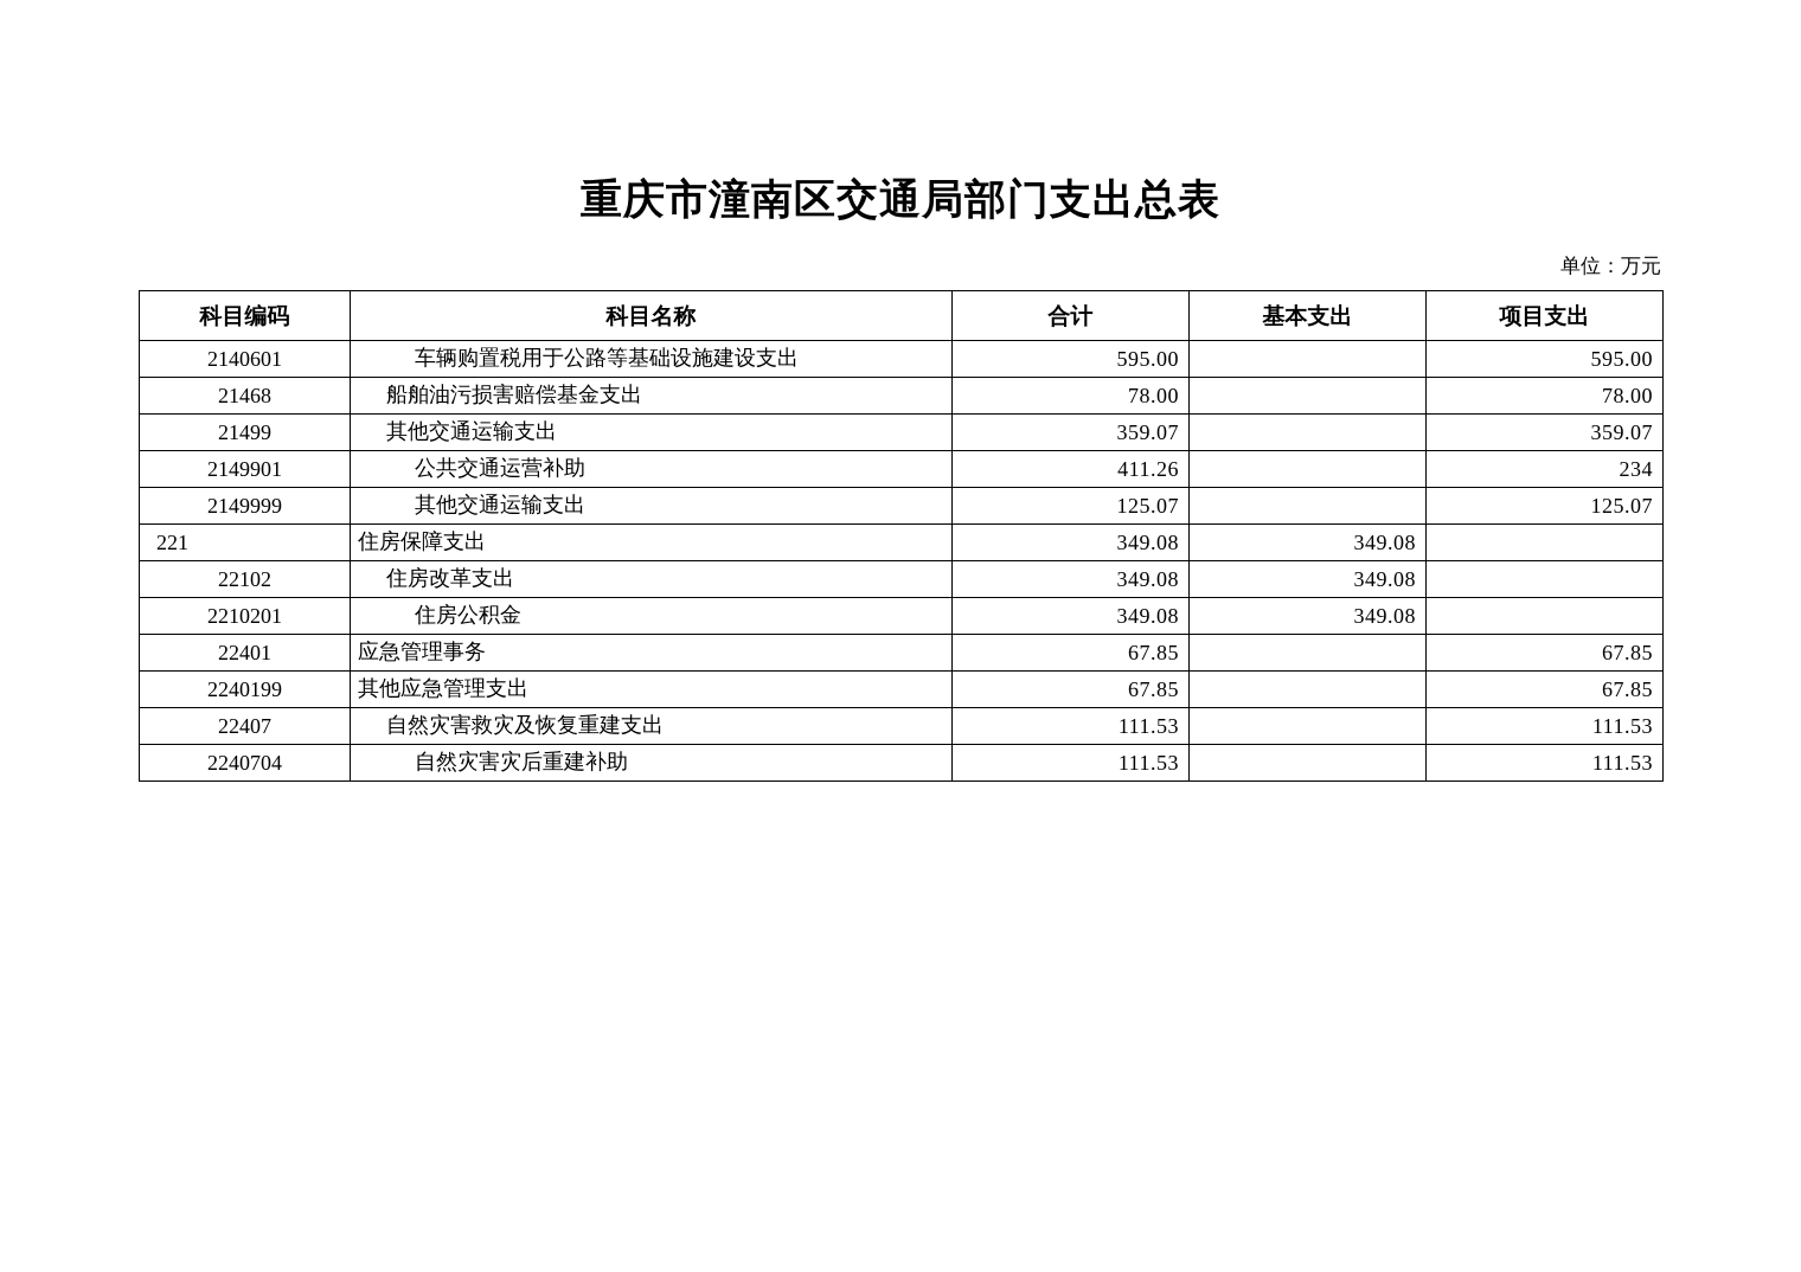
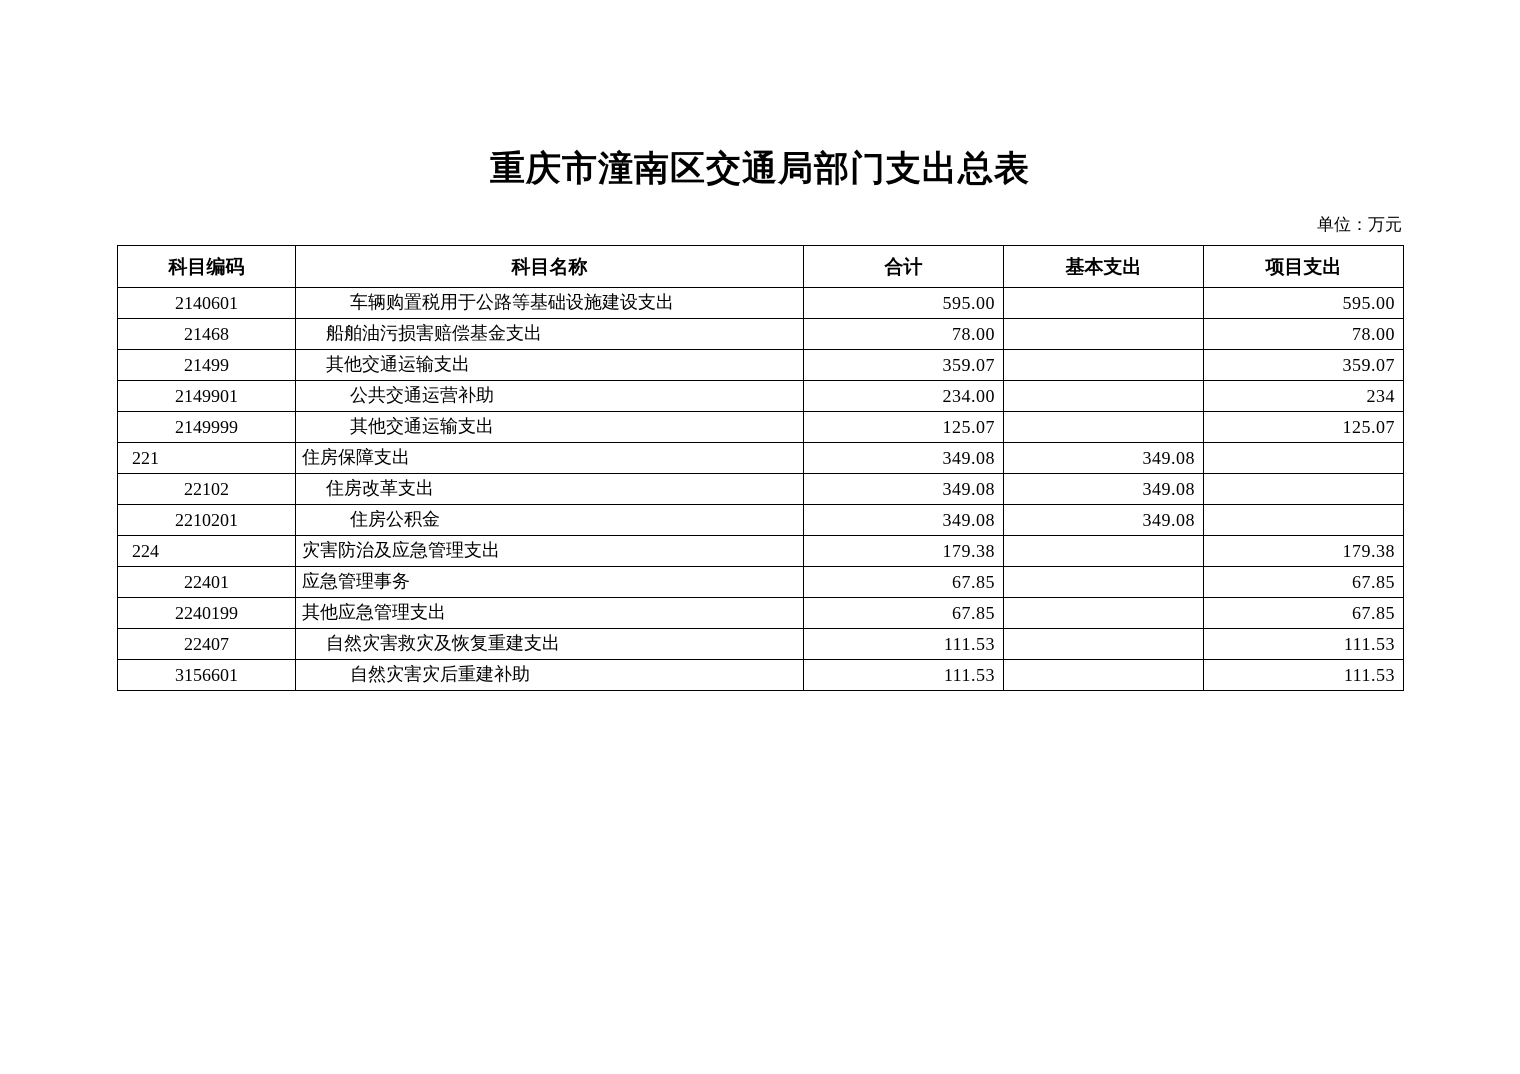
  重庆市潼南区交通局部门支出总表
  单位：万元
  科目编码	科目名称	合计	基本支出	项目支出
  2140601	车辆购置税用于公路等基础设施建设支出	595.00		595.00
  21468	船舶油污损害赔偿基金支出	78.00		78.00
  21499	其他交通运输支出	359.07		359.07
- 2149901	公共交通运营补助	411.26		234
+ 2149901	公共交通运营补助	234.00		234
  2149999	其他交通运输支出	125.07		125.07
  221	住房保障支出	349.08	349.08
  22102	住房改革支出	349.08	349.08
  2210201	住房公积金	349.08	349.08
+ 224	灾害防治及应急管理支出	179.38		179.38
  22401	应急管理事务	67.85		67.85
  2240199	其他应急管理支出	67.85		67.85
  22407	自然灾害救灾及恢复重建支出	111.53		111.53
- 2240704	自然灾害灾后重建补助	111.53		111.53
+ 3156601	自然灾害灾后重建补助	111.53		111.53
